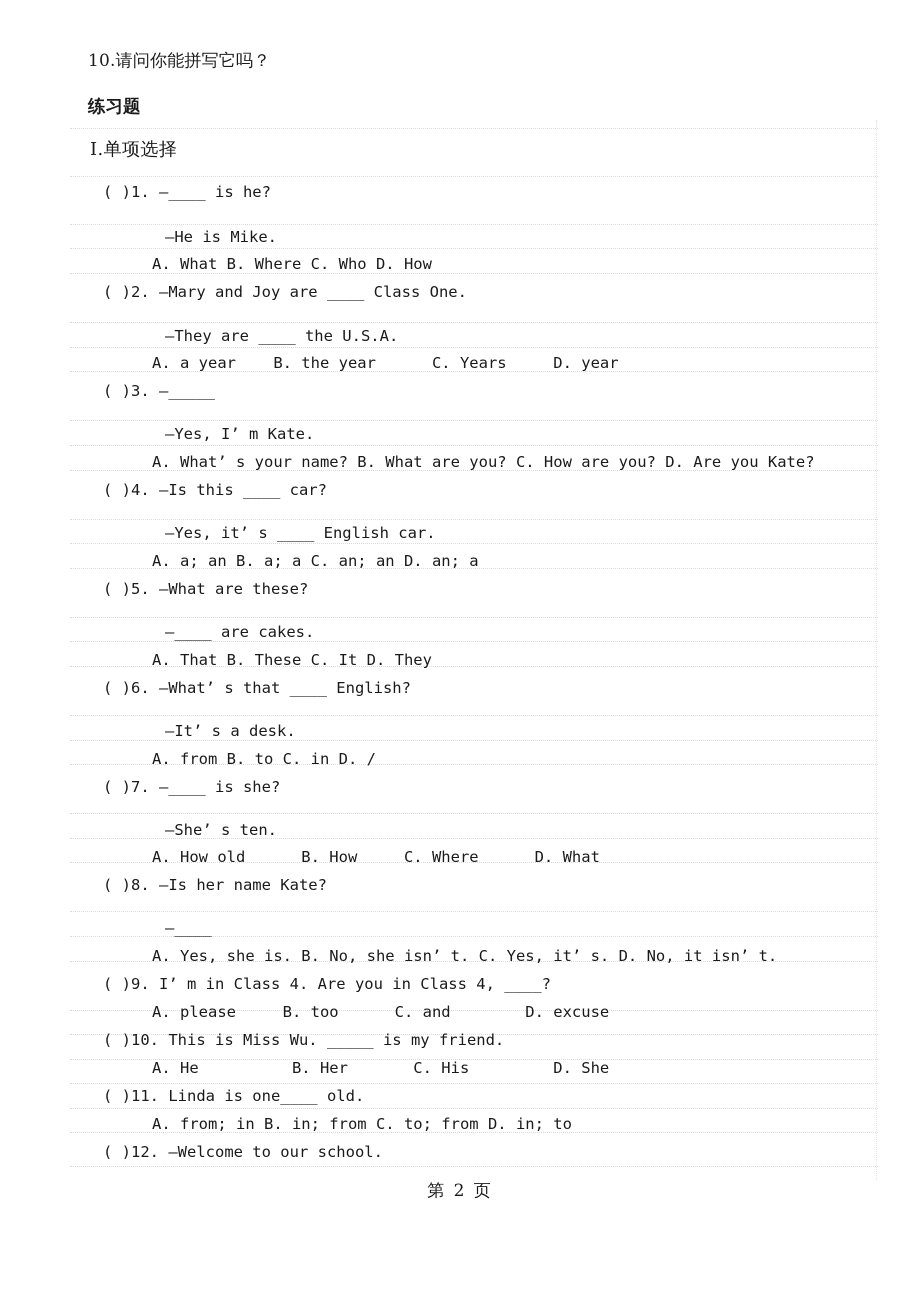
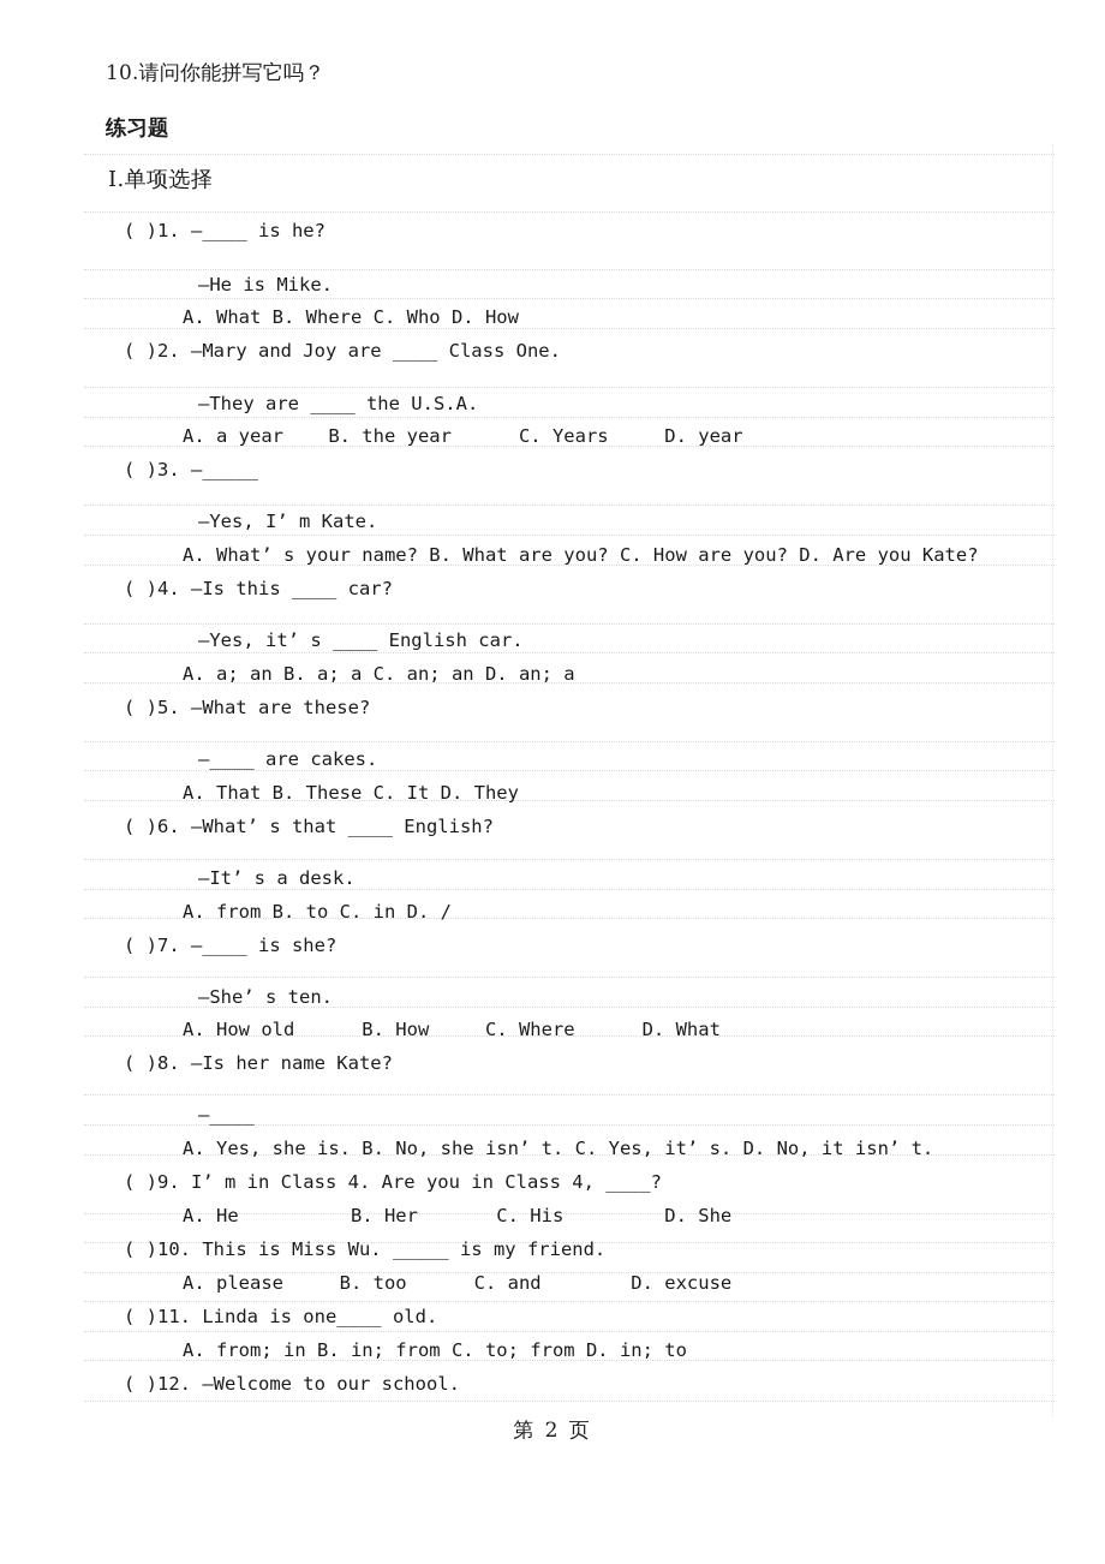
  10.请问你能拼写它吗？
  练习题
  Ⅰ.单项选择
  ( )1. —____ is he?
  —He is Mike.
  A. What B. Where C. Who D. How
  ( )2. —Mary and Joy are ____ Class One.
  —They are ____ the U.S.A.
  A. a year B. the year C. Years D. year
  ( )3. —_____
  —Yes, I’ m Kate.
  A. What’ s your name? B. What are you? C. How are you? D. Are you Kate?
  ( )4. —Is this ____ car?
  —Yes, it’ s ____ English car.
  A. a; an B. a; a C. an; an D. an; a
  ( )5. —What are these?
  —____ are cakes.
  A. That B. These C. It D. They
  ( )6. —What’ s that ____ English?
  —It’ s a desk.
  A. from B. to C. in D. /
  ( )7. —____ is she?
  —She’ s ten.
  A. How old B. How C. Where D. What
  ( )8. —Is her name Kate?
  —____
  A. Yes, she is. B. No, she isn’ t. C. Yes, it’ s. D. No, it isn’ t.
  ( )9. I’ m in Class 4. Are you in Class 4, ____?
- A. please B. too C. and D. excuse
+ A. He B. Her C. His D. She
  ( )10. This is Miss Wu. _____ is my friend.
- A. He B. Her C. His D. She
+ A. please B. too C. and D. excuse
  ( )11. Linda is one____ old.
  A. from; in B. in; from C. to; from D. in; to
  ( )12. —Welcome to our school.
  第 2 页
